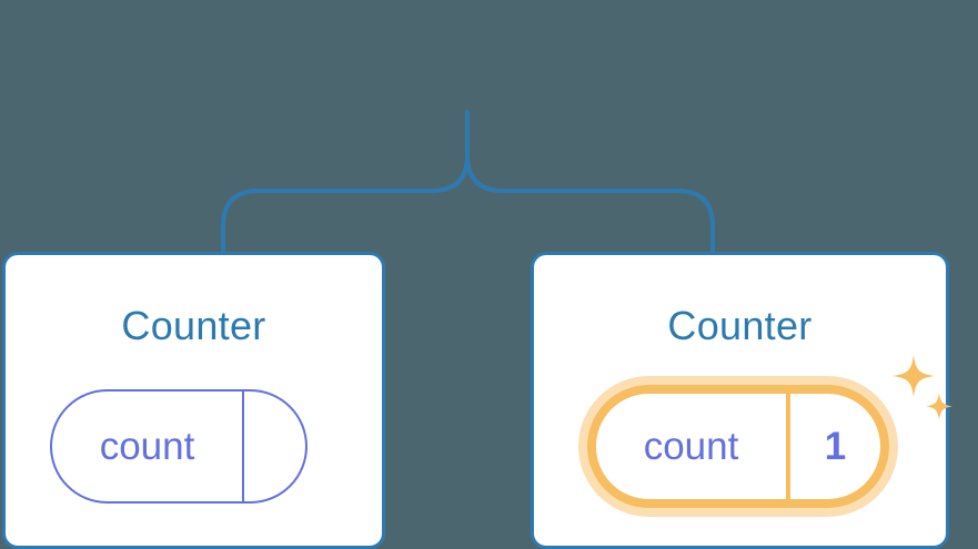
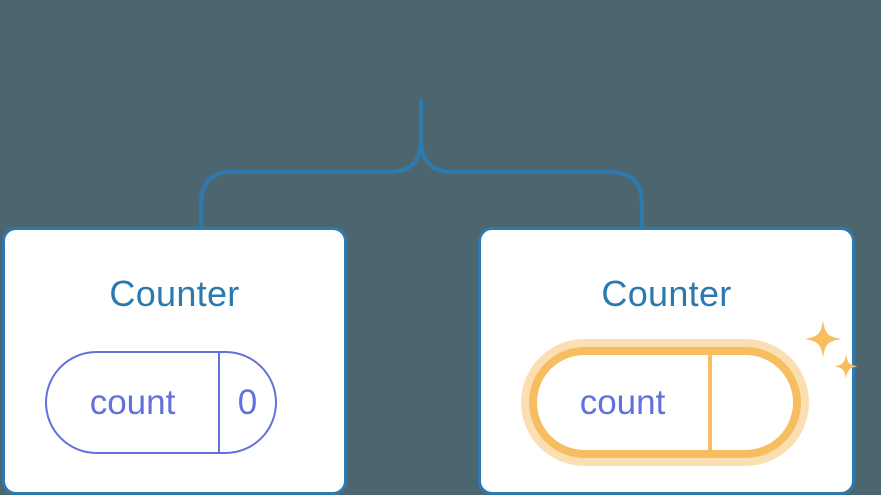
  Counter
  count
+ 0
  Counter
  count
- 1
